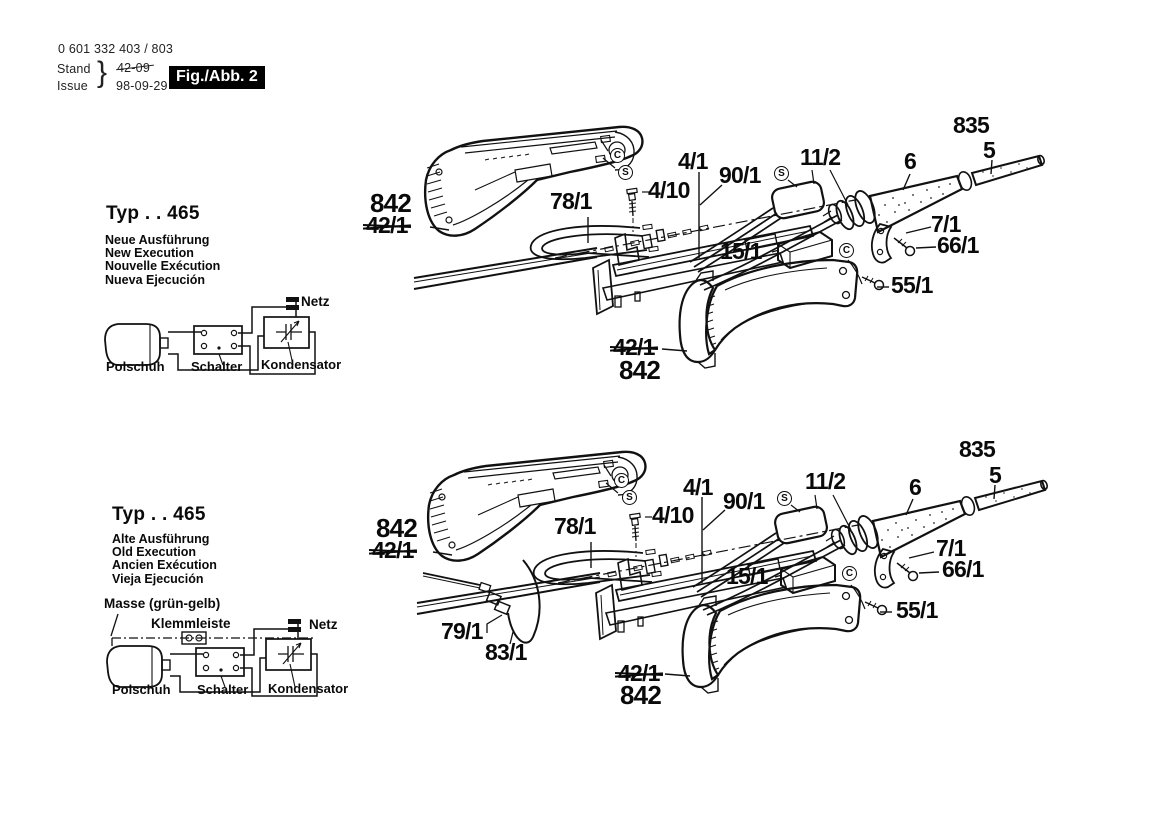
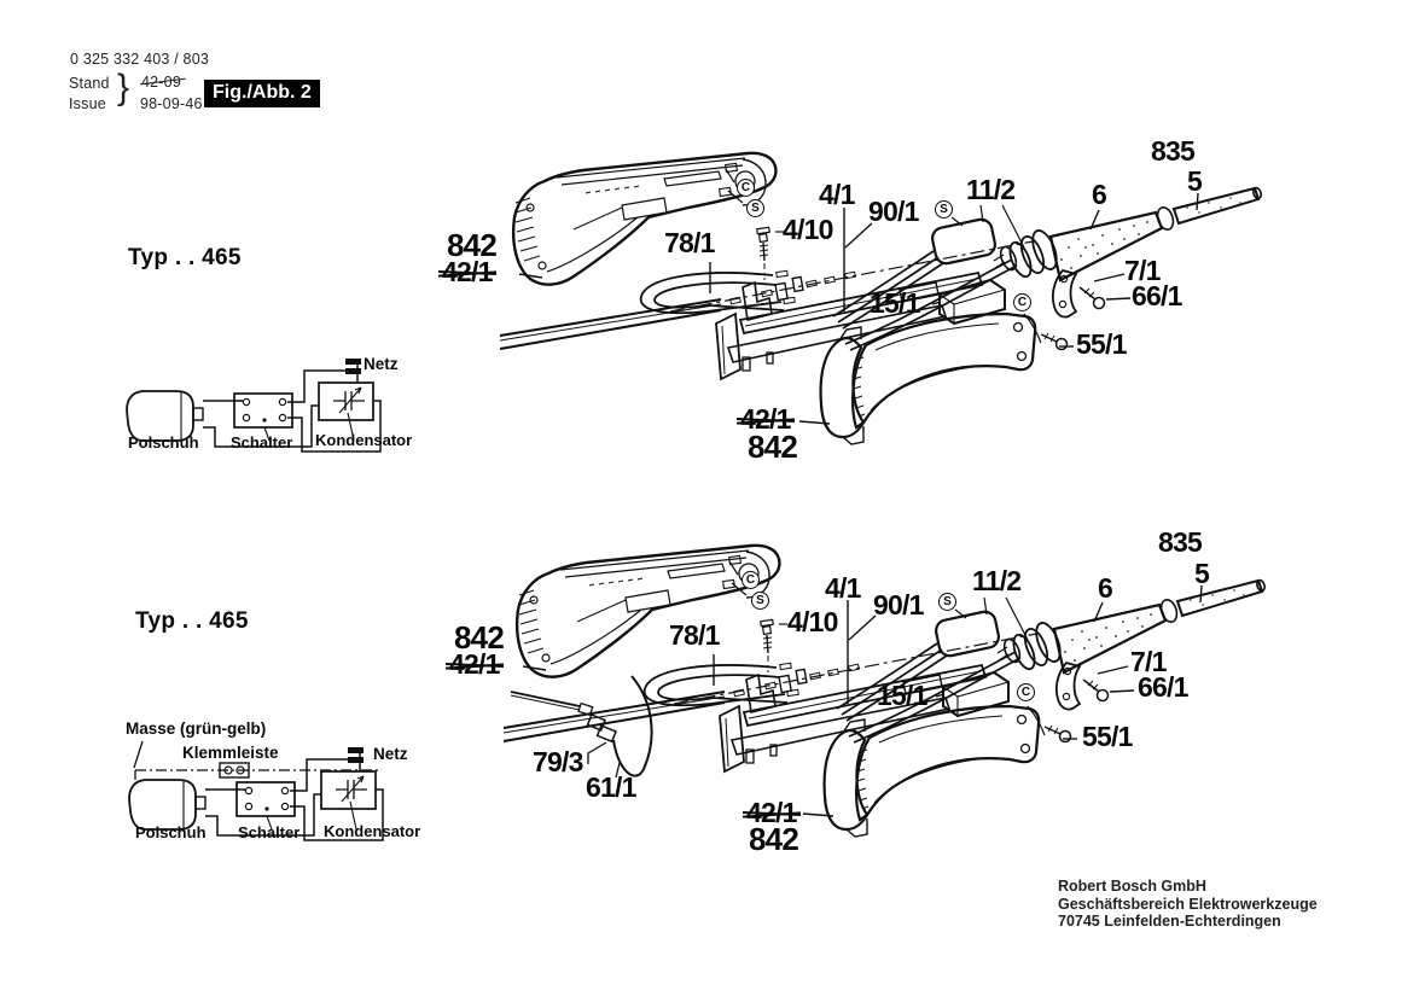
- 0 601 332 403 / 803
+ 0 325 332 403 / 803
  Stand
  Issue
  }
  42-09
- 98-09-29
+ 98-09-46
  Fig./Abb. 2
  Typ . . 465
- Neue Ausführung
- New Execution
- Nouvelle Exécution
- Nueva Ejecución
  Netz
  Polschuh
  Schalter
  Kondensator
  Typ . . 465
- Alte Ausführung
- Old Execution
- Ancien Exécution
- Vieja Ejecución
  Masse (grün-gelb)
  Klemmleiste
  Netz
  Polschuh
  Schalter
  Kondensator
  842
  42/1
  78/1
  4/1
  4/10
  90/1
  11/2
  6
  835
  5
  7/1
  66/1
  15/1
  55/1
  42/1
  842
  C
  S
  S
  C
  842
  42/1
  78/1
  4/1
  4/10
  90/1
  11/2
  6
  835
  5
  7/1
  66/1
  15/1
  55/1
- 79/1
+ 79/3
- 83/1
+ 61/1
  42/1
  842
  C
  S
  S
  C
+ Robert Bosch GmbH
+ Geschäftsbereich Elektrowerkzeuge
+ 70745 Leinfelden-Echterdingen
